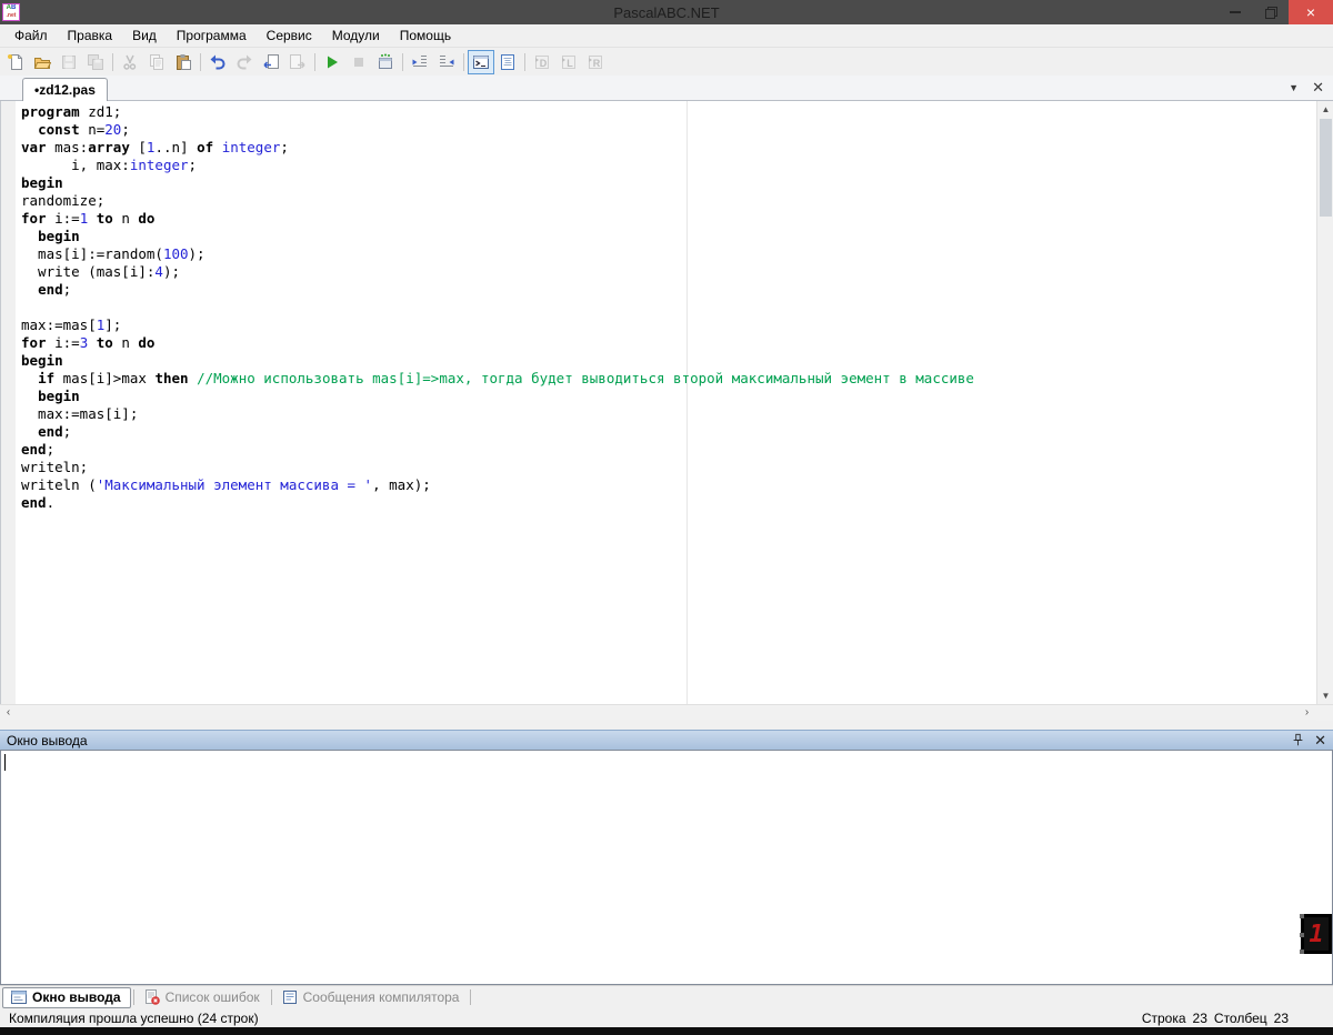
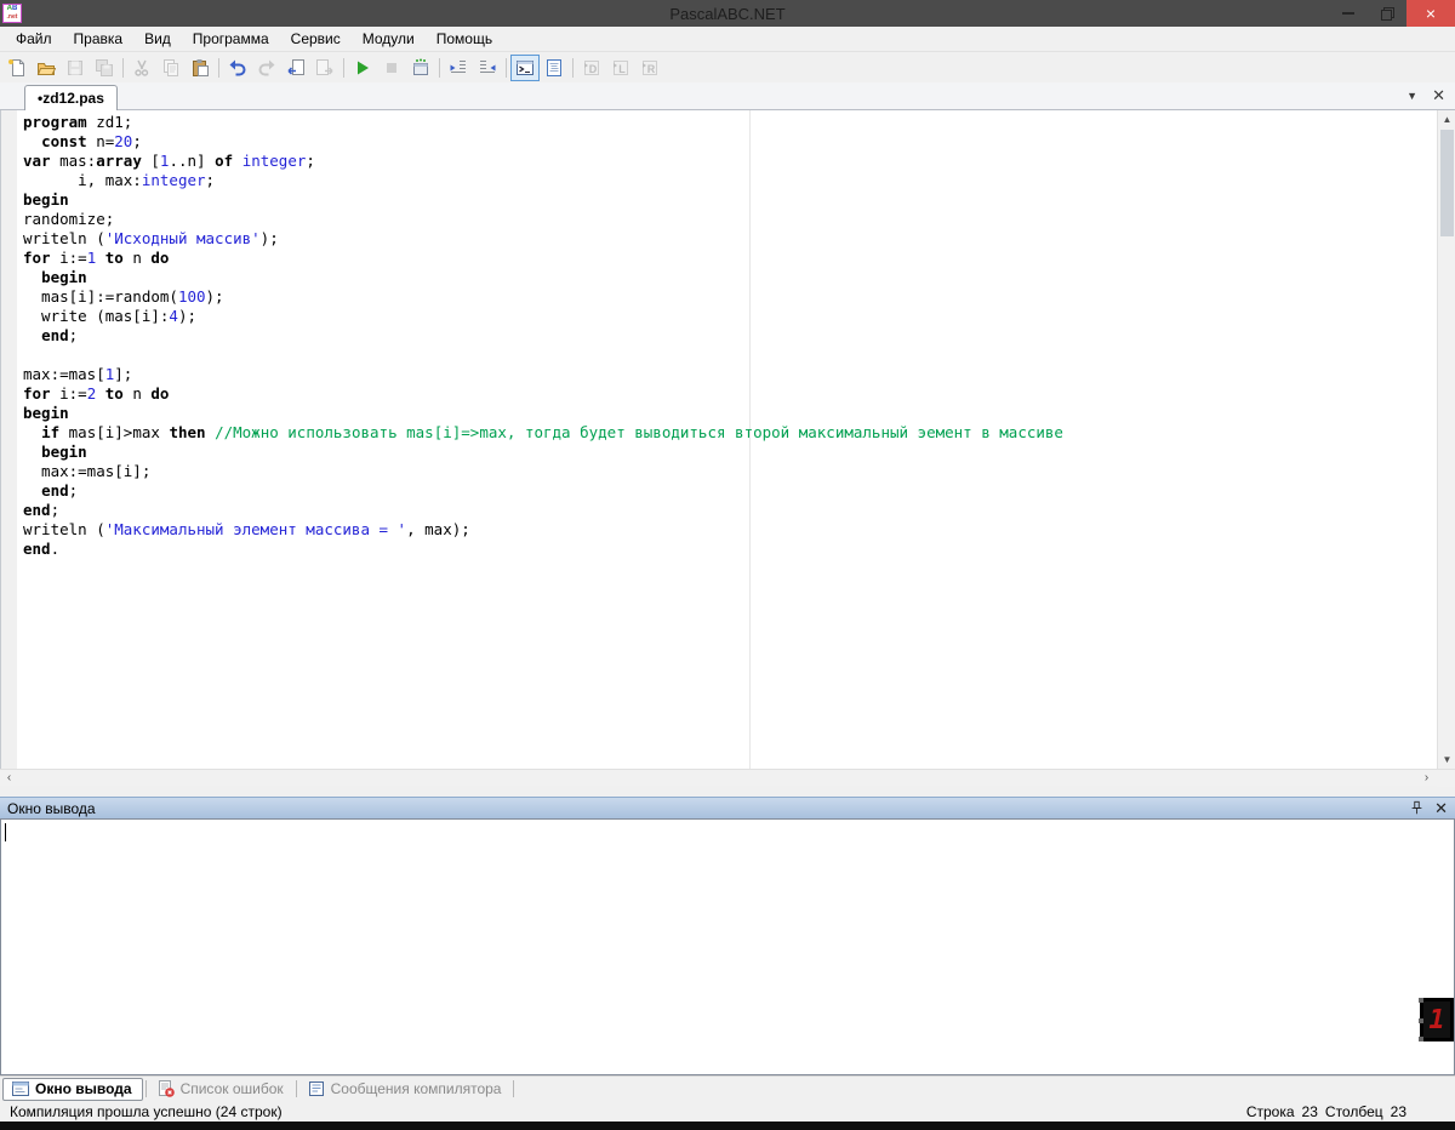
  PascalABC.NET
  ×
  Файл
  Правка
  Вид
  Программа
  Сервис
  Модули
  Помощь
  D
  L
  R
  •zd12.pas
  ▼
  ✕
  program zd1;
  const n=20;
  var mas:array [1..n] of integer;
  i, max:integer;
  begin
  randomize;
+ writeln ('Исходный массив');
  for i:=1 to n do
  begin
  mas[i]:=random(100);
  write (mas[i]:4);
  end;
  max:=mas[1];
- for i:=3 to n do
+ for i:=2 to n do
  begin
  if mas[i]>max then //Можно использовать mas[i]=>max, тогда будет выводиться второй максимальный эемент в массиве
  begin
  max:=mas[i];
  end;
  end;
- writeln;
  writeln ('Максимальный элемент массива = ', max);
  end.
  ▲
  ▼
  ‹
  ›
  Окно вывода
  ✕
  1
  Окно вывода
  Список ошибок
  Сообщения компилятора
  Компиляция прошла успешно (24 строк)
  Строка
  23
  Столбец
  23
